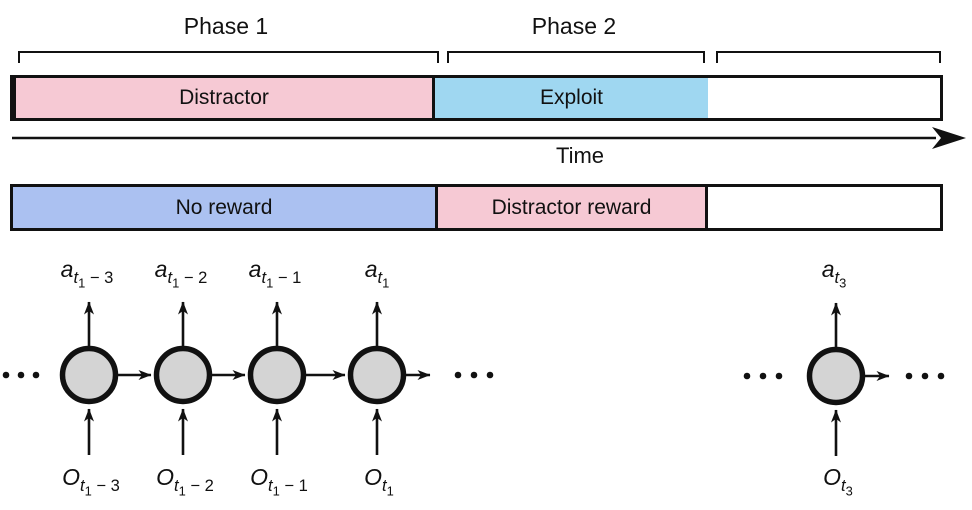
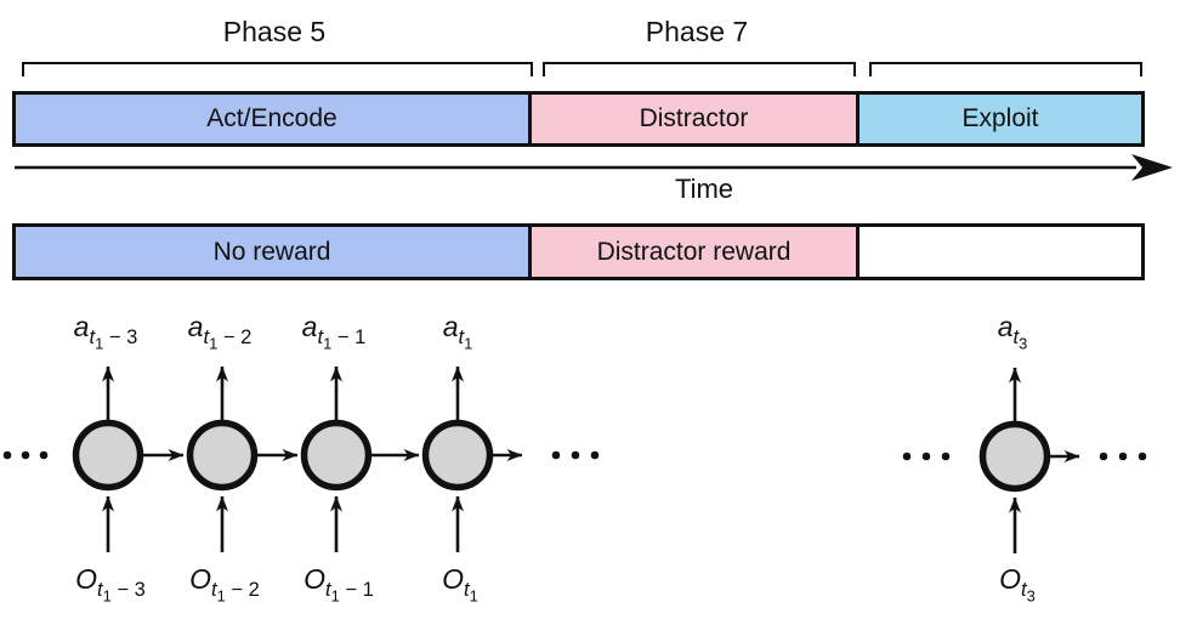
- Phase 1
+ Phase 5
- Phase 2
+ Phase 7
+ Act/Encode
  Distractor
  Exploit
  Time
  No reward
  Distractor reward
  at1 − 3
  at1 − 2
  at1 − 1
  at1
  at3
  Ot1 − 3
  Ot1 − 2
  Ot1 − 1
  Ot1
  Ot3
